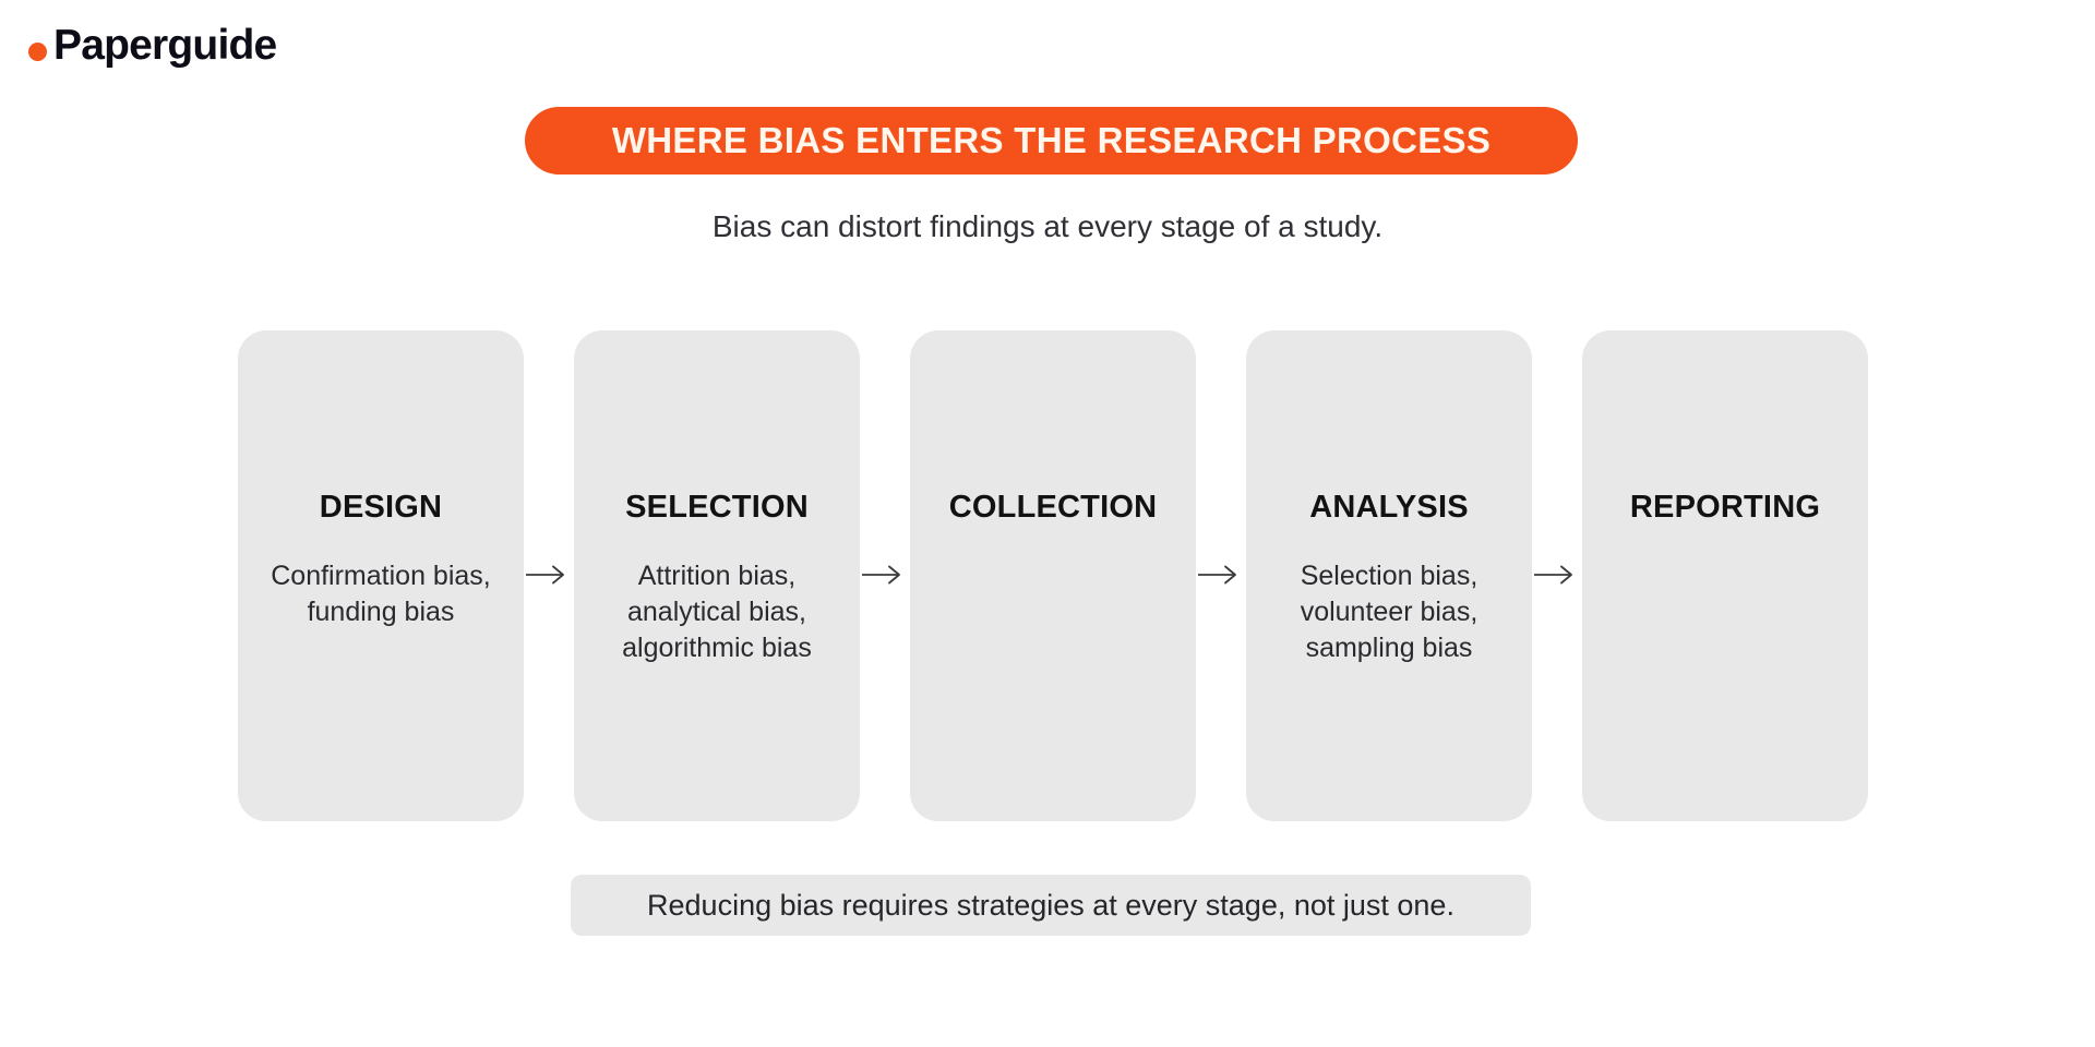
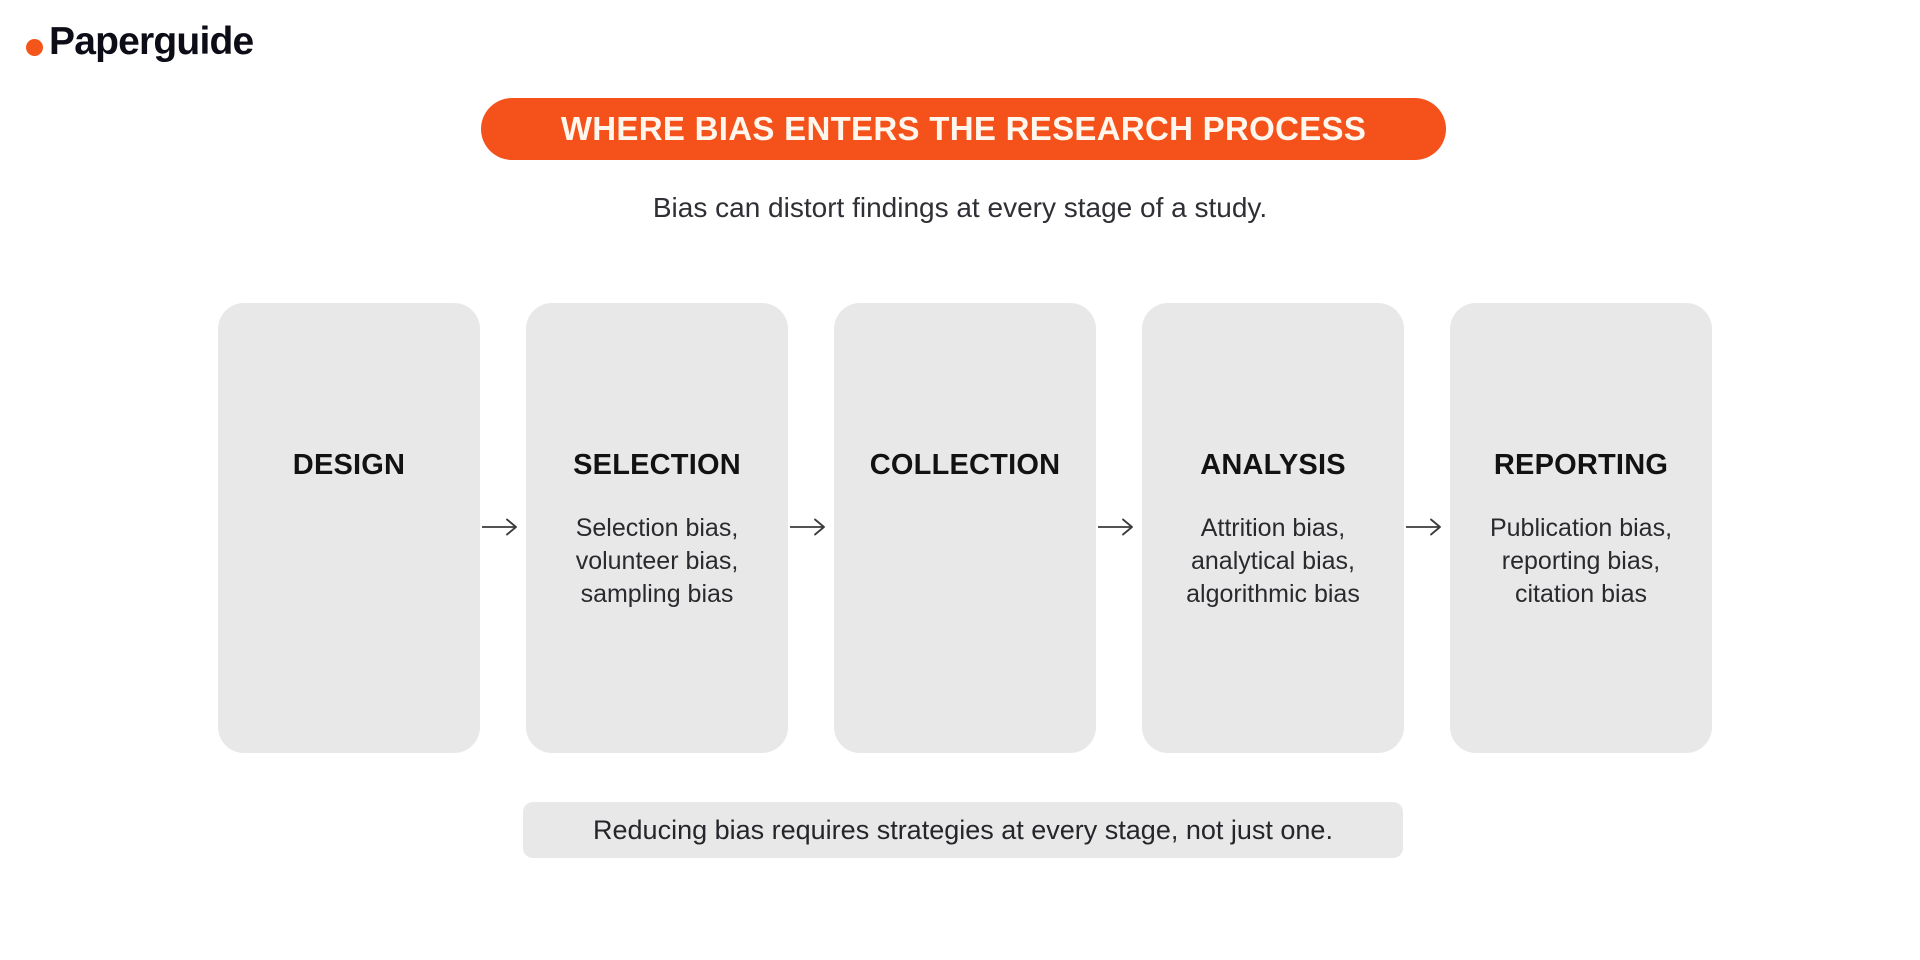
  Paperguide
  WHERE BIAS ENTERS THE RESEARCH PROCESS
  Bias can distort findings at every stage of a study.
  DESIGN
- Confirmation bias, funding bias
  SELECTION
- Attrition bias, analytical bias, algorithmic bias
+ Selection bias, volunteer bias, sampling bias
  COLLECTION
  ANALYSIS
- Selection bias, volunteer bias, sampling bias
+ Attrition bias, analytical bias, algorithmic bias
  REPORTING
+ Publication bias, reporting bias, citation bias
  Reducing bias requires strategies at every stage, not just one.
